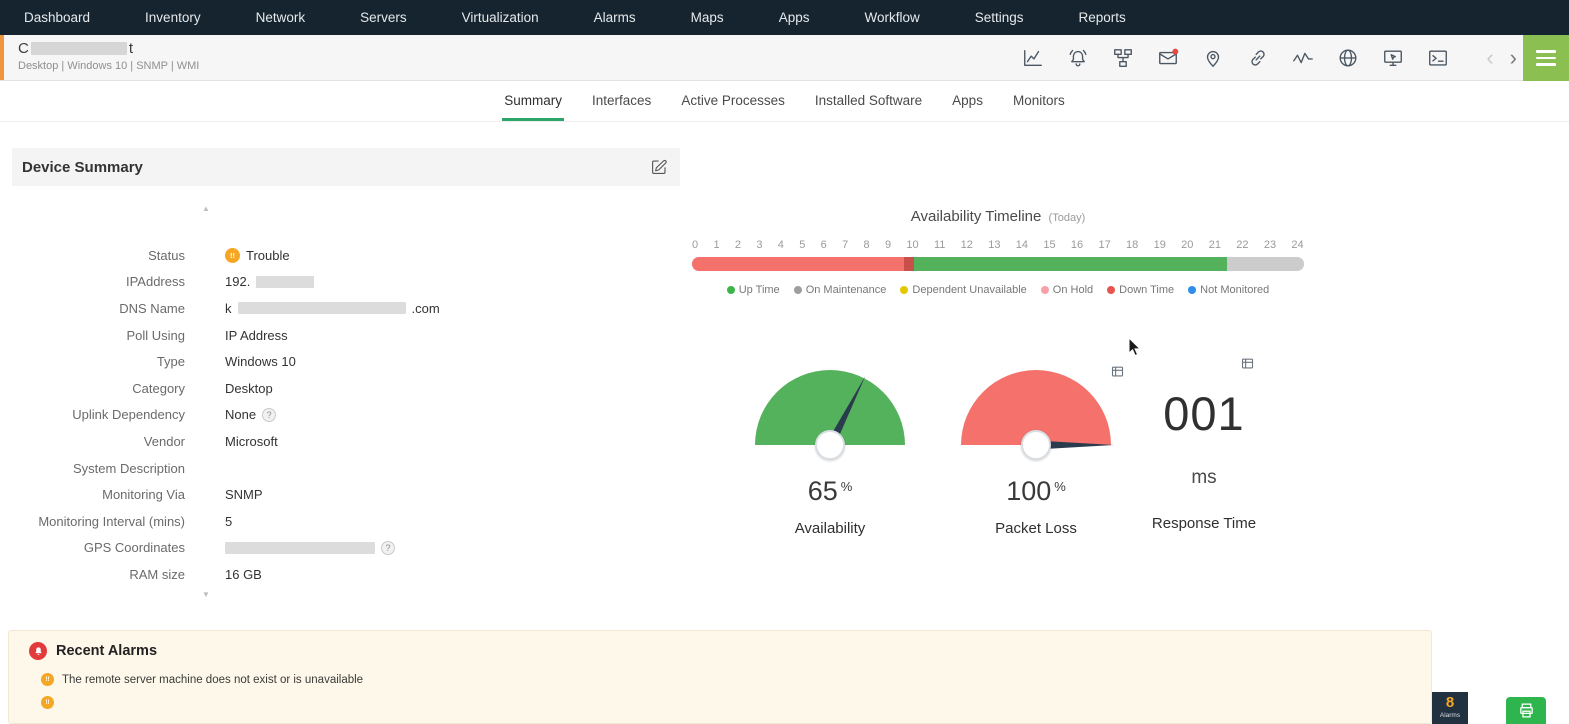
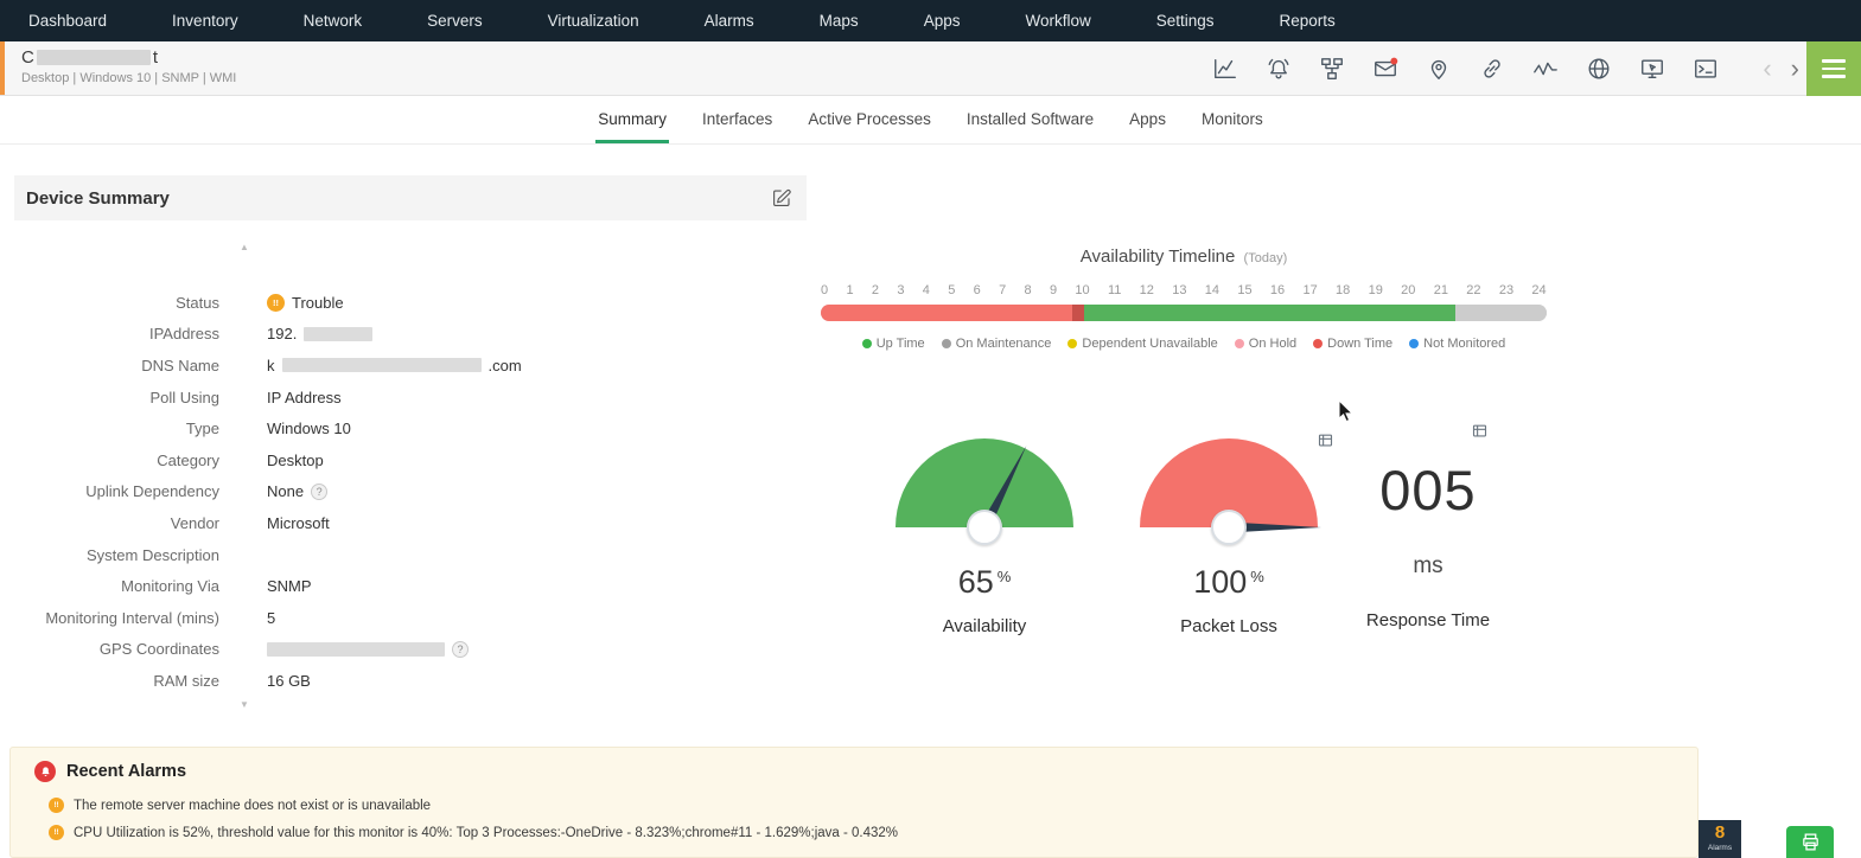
  Dashboard
  Inventory
  Network
  Servers
  Virtualization
  Alarms
  Maps
  Apps
  Workflow
  Settings
  Reports
  C
  t
  Desktop | Windows 10 | SNMP | WMI
  ‹
  ›
  Summary
  Interfaces
  Active Processes
  Installed Software
  Apps
  Monitors
  Device Summary
  ▲
  ▼
  Status
  !!
  Trouble
  IPAddress
  192.
  DNS Name
  k
  .com
  Poll Using
  IP Address
  Type
  Windows 10
  Category
  Desktop
  Uplink Dependency
  None
  ?
  Vendor
  Microsoft
  System Description
  Monitoring Via
  SNMP
  Monitoring Interval (mins)
  5
  GPS Coordinates
  ?
  RAM size
  16 GB
  Availability Timeline (Today)
  0
  1
  2
  3
  4
  5
  6
  7
  8
  9
  10
  11
  12
  13
  14
  15
  16
  17
  18
  19
  20
  21
  22
  23
  24
  Up Time
  On Maintenance
  Dependent Unavailable
  On Hold
  Down Time
  Not Monitored
  65 %
  Availability
  100 %
  Packet Loss
- 001
+ 005
  ms
  Response Time
  Recent Alarms
  The remote server machine does not exist or is unavailable
+ CPU Utilization is 52%, threshold value for this monitor is 40%: Top 3 Processes:-OneDrive - 8.323%;chrome#11 - 1.629%;java - 0.432%
  8
